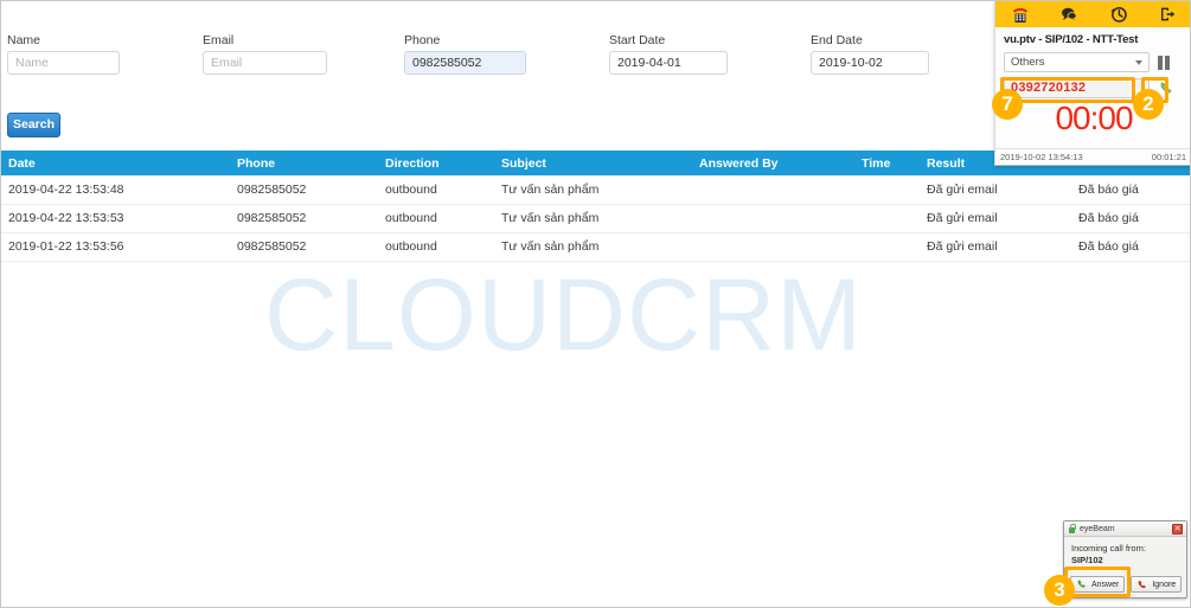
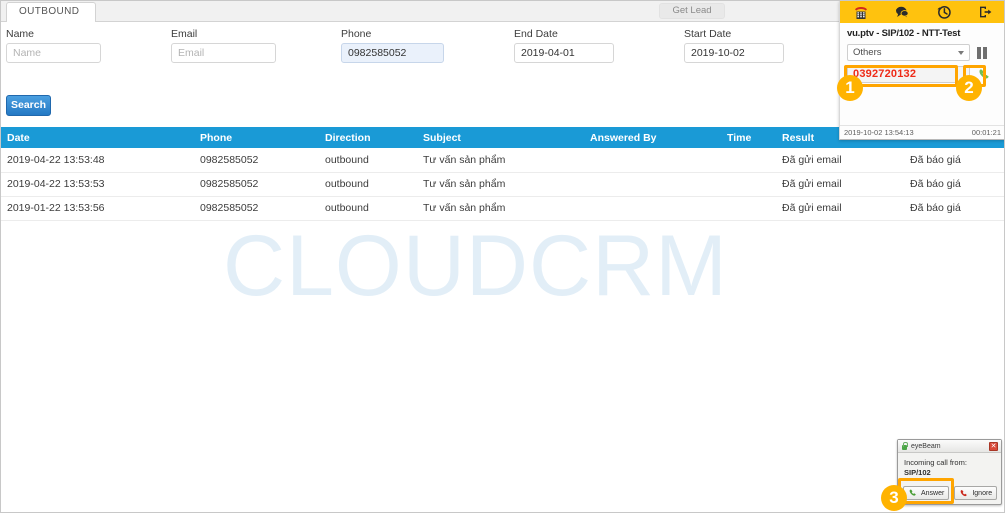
+ OUTBOUND
+ Get Lead
  Name
  Name
  Email
  Email
  Phone
  0982585052
- Start Date
+ End Date
  2019-04-01
- End Date
+ Start Date
  2019-10-02
  Search
  CLOUDCRM
  Date	Phone	Direction	Subject	Answered By	Time	Result
  2019-04-22 13:53:48	0982585052	outbound	Tư vấn sản phẩm			Đã gửi email	Đã báo giá
  2019-04-22 13:53:53	0982585052	outbound	Tư vấn sản phẩm			Đã gửi email	Đã báo giá
  2019-01-22 13:53:56	0982585052	outbound	Tư vấn sản phẩm			Đã gửi email	Đã báo giá
  vu.ptv - SIP/102 - NTT-Test
  Others
  0392720132
- 00:00
  2019-10-02 13:54:13
  00:01:21
  Incoming call from:
  SIP/102
- 7
+ 1
  2
  3
